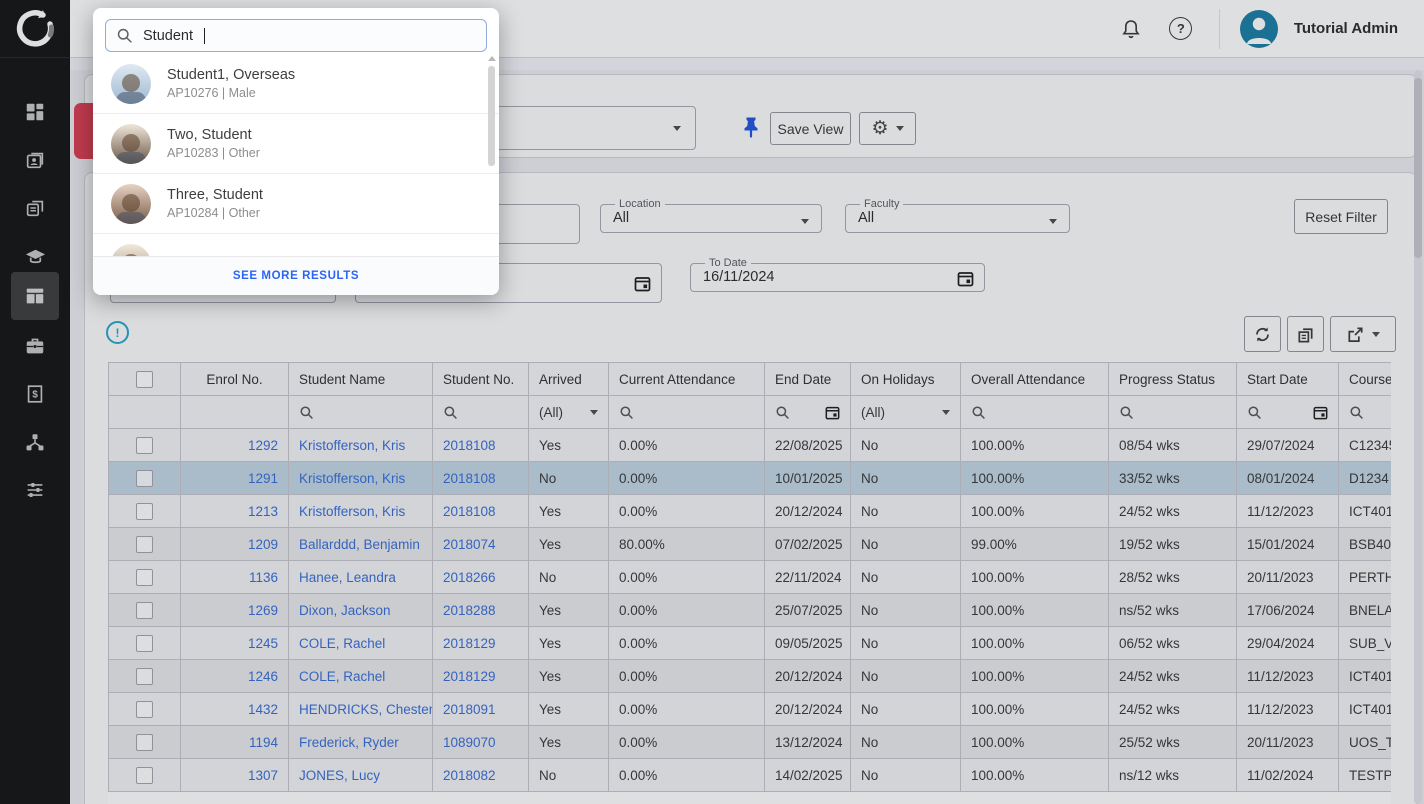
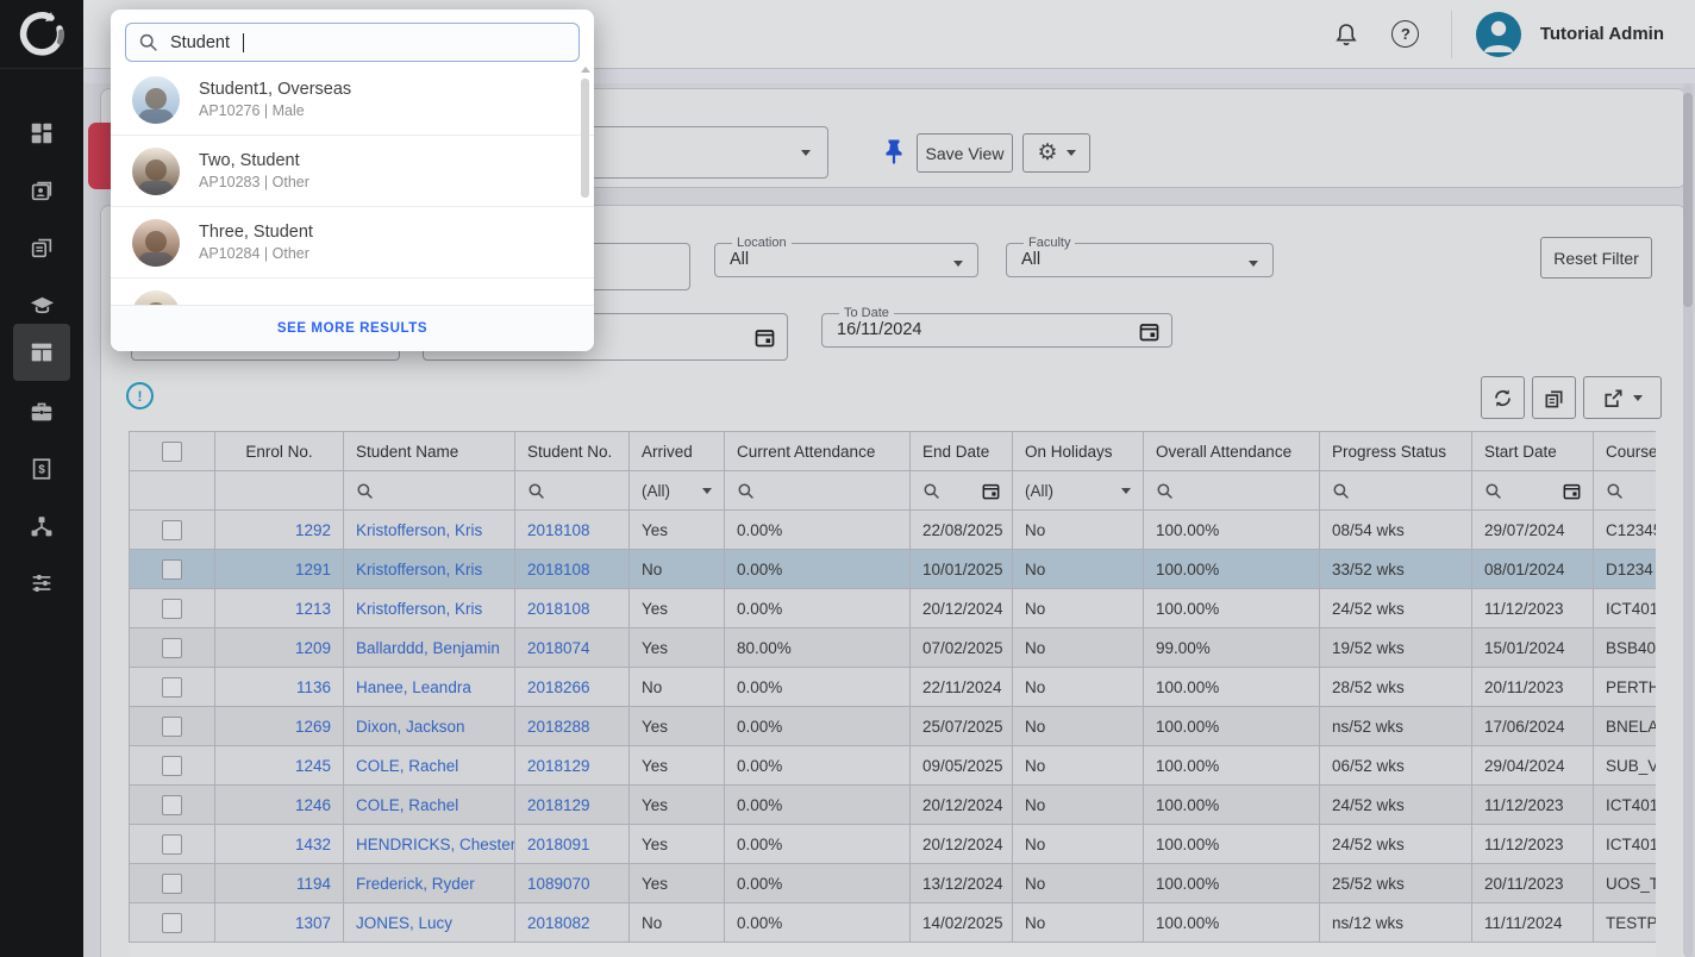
  $
  ?
  Tutorial Admin
  Save View
  ⚙
  Location
  All
  Faculty
  All
  Reset Filter
  To Date
  16/11/2024
  !
  	Enrol No.	Student Name	Student No.	Arrived	Current Attendance	End Date	On Holidays	Overall Attendance	Progress Status	Start Date	Course
  				(All)			(All)
  	1292	Kristofferson, Kris	2018108	Yes	0.00%	22/08/2025	No	100.00%	08/54 wks	29/07/2024	C1234
  	1291	Kristofferson, Kris	2018108	No	0.00%	10/01/2025	No	100.00%	33/52 wks	08/01/2024	D1234
  	1213	Kristofferson, Kris	2018108	Yes	0.00%	20/12/2024	No	100.00%	24/52 wks	11/12/2023	ICT401
  	1209	Ballarddd, Benjamin	2018074	Yes	80.00%	07/02/2025	No	99.00%	19/52 wks	15/01/2024	BSB40
  	1136	Hanee, Leandra	2018266	No	0.00%	22/11/2024	No	100.00%	28/52 wks	20/11/2023	PERTH
  	1269	Dixon, Jackson	2018288	Yes	0.00%	25/07/2025	No	100.00%	ns/52 wks	17/06/2024	BNELA
  	1245	COLE, Rachel	2018129	Yes	0.00%	09/05/2025	No	100.00%	06/52 wks	29/04/2024	SUB_V
  	1246	COLE, Rachel	2018129	Yes	0.00%	20/12/2024	No	100.00%	24/52 wks	11/12/2023	ICT401
  	1432	HENDRICKS, Chester	2018091	Yes	0.00%	20/12/2024	No	100.00%	24/52 wks	11/12/2023	ICT401
  	1194	Frederick, Ryder	1089070	Yes	0.00%	13/12/2024	No	100.00%	25/52 wks	20/11/2023	UOS_T
- 	1307	JONES, Lucy	2018082	No	0.00%	14/02/2025	No	100.00%	ns/12 wks	11/02/2024	TESTP
+ 	1307	JONES, Lucy	2018082	No	0.00%	14/02/2025	No	100.00%	ns/12 wks	11/11/2024	TESTP
  Student
  Student1, Overseas
  AP10276 | Male
  Two, Student
  AP10283 | Other
  Three, Student
  AP10284 | Other
  SEE MORE RESULTS
